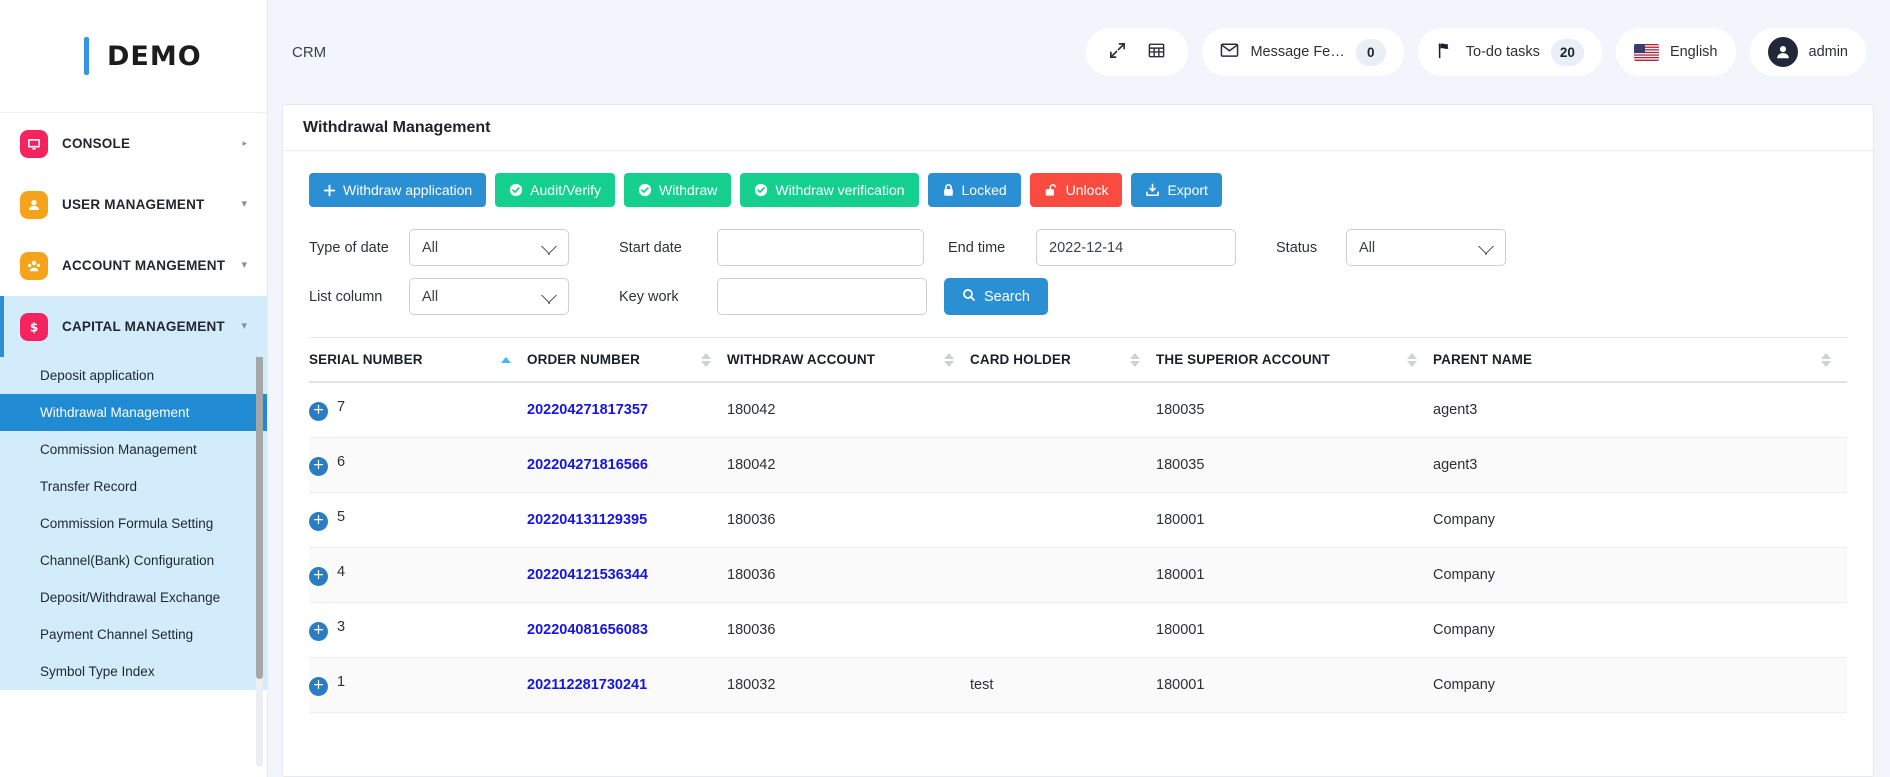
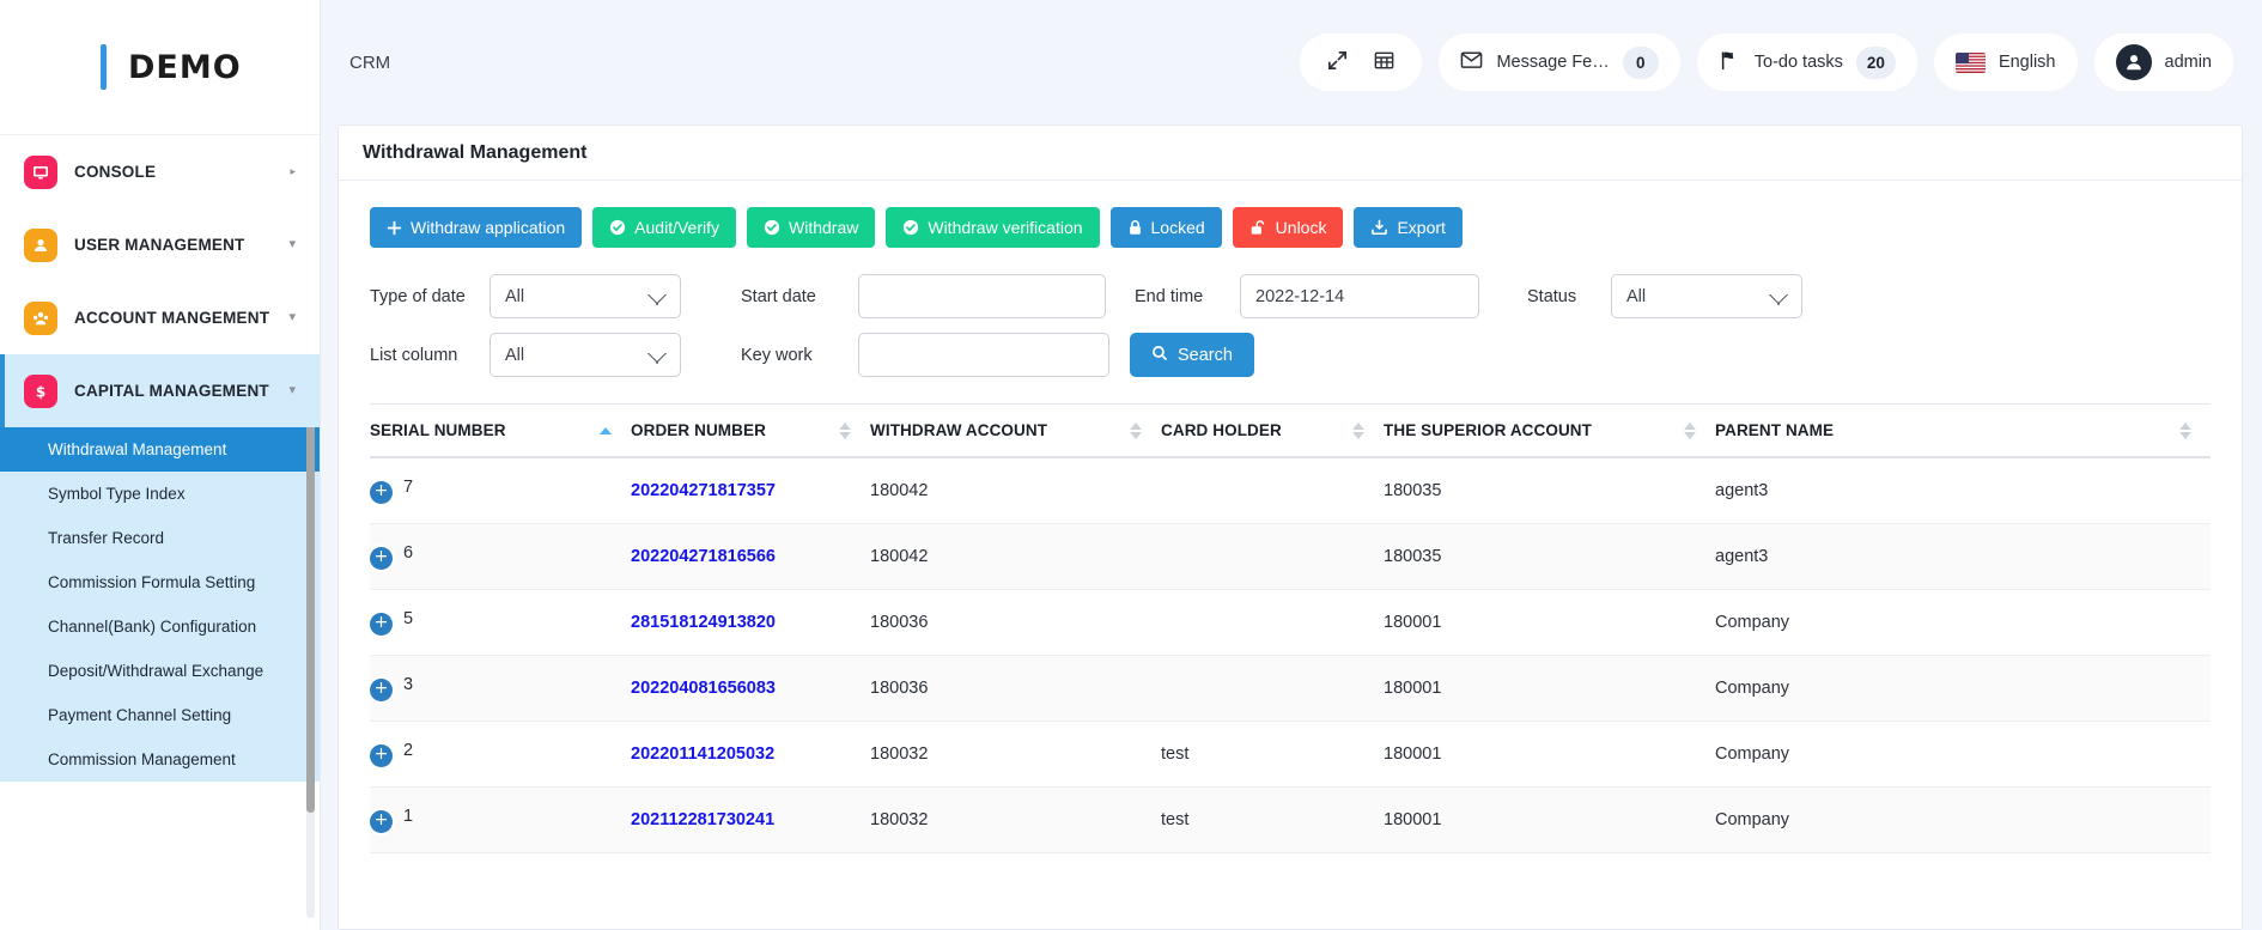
  DEMO
  CONSOLE
  ▸
  USER MANAGEMENT
  ▾
  ACCOUNT MANGEMENT
  ▾
  $
  CAPITAL MANAGEMENT
  ▾
- Deposit application
  Withdrawal Management
- Commission Management
+ Symbol Type Index
  Transfer Record
  Commission Formula Setting
  Channel(Bank) Configuration
  Deposit/Withdrawal Exchange
  Payment Channel Setting
- Symbol Type Index
+ Commission Management
  CRM
  Message Fe…
  0
  To-do tasks
  20
  English
  admin
  Withdrawal Management
  Withdraw application
  Audit/Verify
  Withdraw
  Withdraw verification
  Locked
  Unlock
  Export
  Type of date
  All
  Start date
  End time
  2022-12-14
  Status
  All
  List column
  All
  Key work
  Search
  SERIAL NUMBER	ORDER NUMBER	WITHDRAW ACCOUNT	CARD HOLDER	THE SUPERIOR ACCOUNT	PARENT NAME
  + 7	202204271817357	180042		180035	agent3
  + 6	202204271816566	180042		180035	agent3
- + 5	202204131129395	180036		180001	Company
+ + 5	281518124913820	180036		180001	Company
- + 4	202204121536344	180036		180001	Company
  + 3	202204081656083	180036		180001	Company
+ + 2	202201141205032	180032	test	180001	Company
  + 1	202112281730241	180032	test	180001	Company
